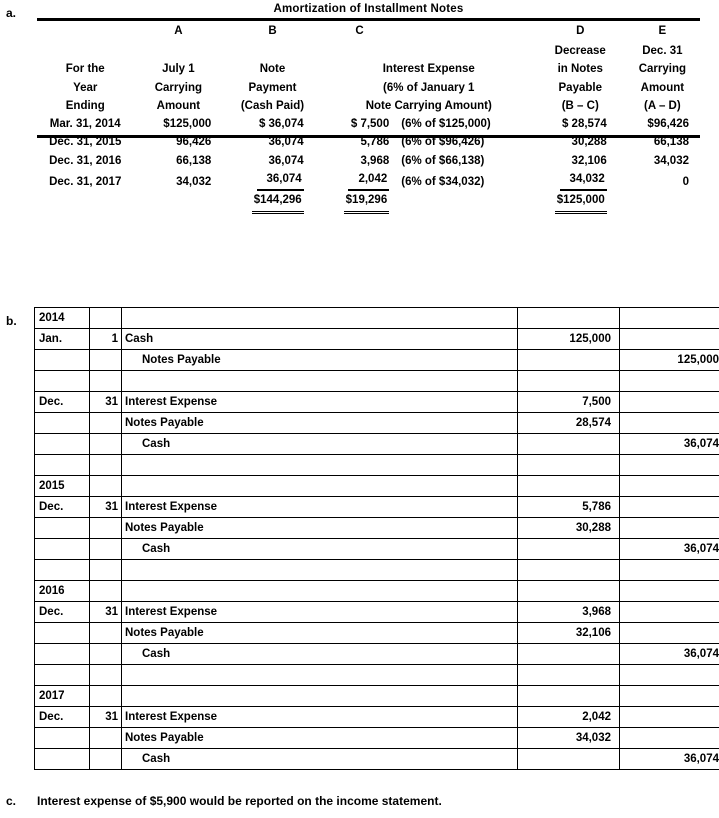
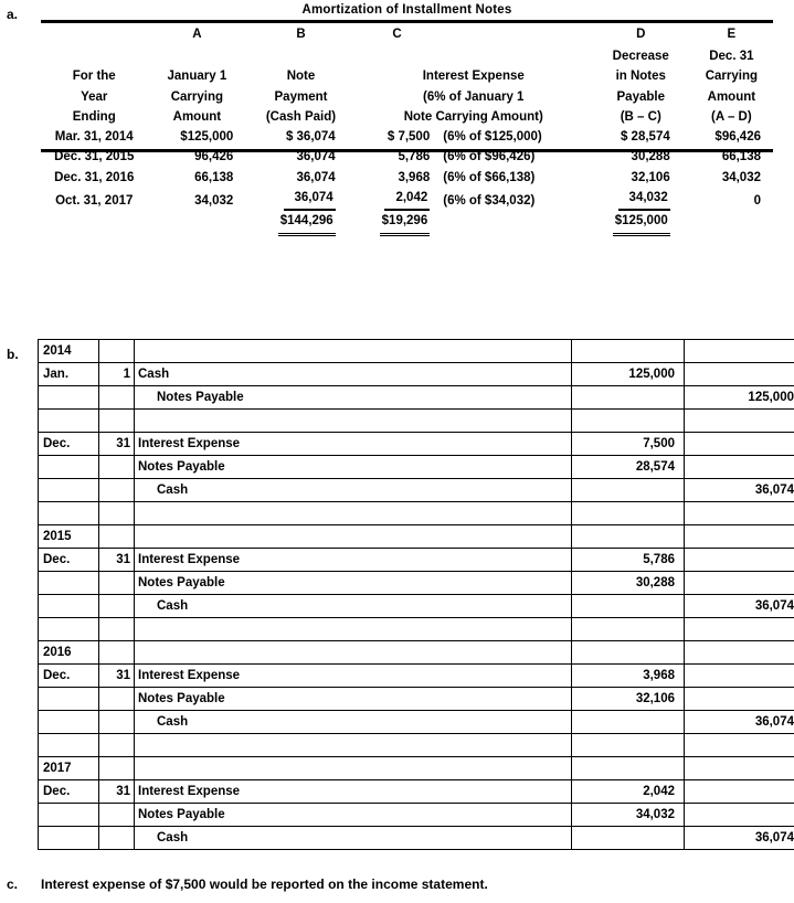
  a.
  Amortization of Installment Notes
  	A	B	C		D	E
  					Decrease	Dec. 31
- For the	July 1	Note	Interest Expense	in Notes	Carrying
+ For the	January 1	Note	Interest Expense	in Notes	Carrying
  Year	Carrying	Payment	(6% of January 1	Payable	Amount
  Ending	Amount	(Cash Paid)	Note Carrying Amount)	(B – C)	(A – D)
  Mar. 31, 2014	$125,000	$ 36,074	$ 7,500	(6% of $125,000)	$ 28,574	$96,426
  Dec. 31, 2015	96,426	36,074	5,786	(6% of $96,426)	30,288	66,138
  Dec. 31, 2016	66,138	36,074	3,968	(6% of $66,138)	32,106	34,032
- Dec. 31, 2017	34,032	36,074	2,042	(6% of $34,032)	34,032	0
+ Oct. 31, 2017	34,032	36,074	2,042	(6% of $34,032)	34,032	0
  		$144,296	$19,296		$125,000
  b.
  2014
  Jan.	1	Cash	125,000
  		Notes Payable		125,000
  Dec.	31	Interest Expense	7,500
  		Notes Payable	28,574
  		Cash		36,074
  2015
  Dec.	31	Interest Expense	5,786
  		Notes Payable	30,288
  		Cash		36,074
  2016
  Dec.	31	Interest Expense	3,968
  		Notes Payable	32,106
  		Cash		36,074
  2017
  Dec.	31	Interest Expense	2,042
  		Notes Payable	34,032
  		Cash		36,074
  c.
- Interest expense of $5,900 would be reported on the income statement.
+ Interest expense of $7,500 would be reported on the income statement.
